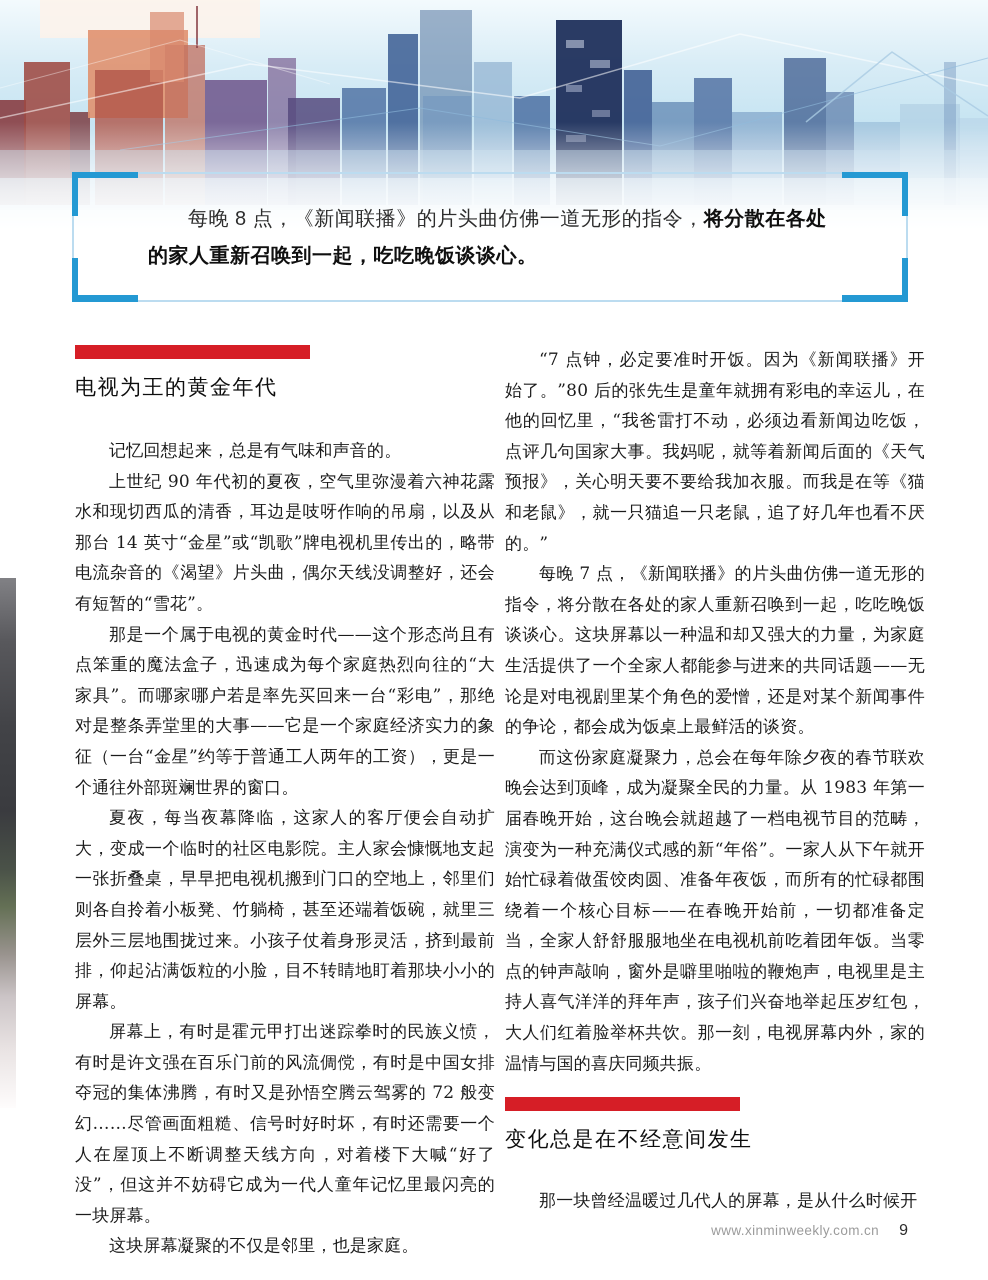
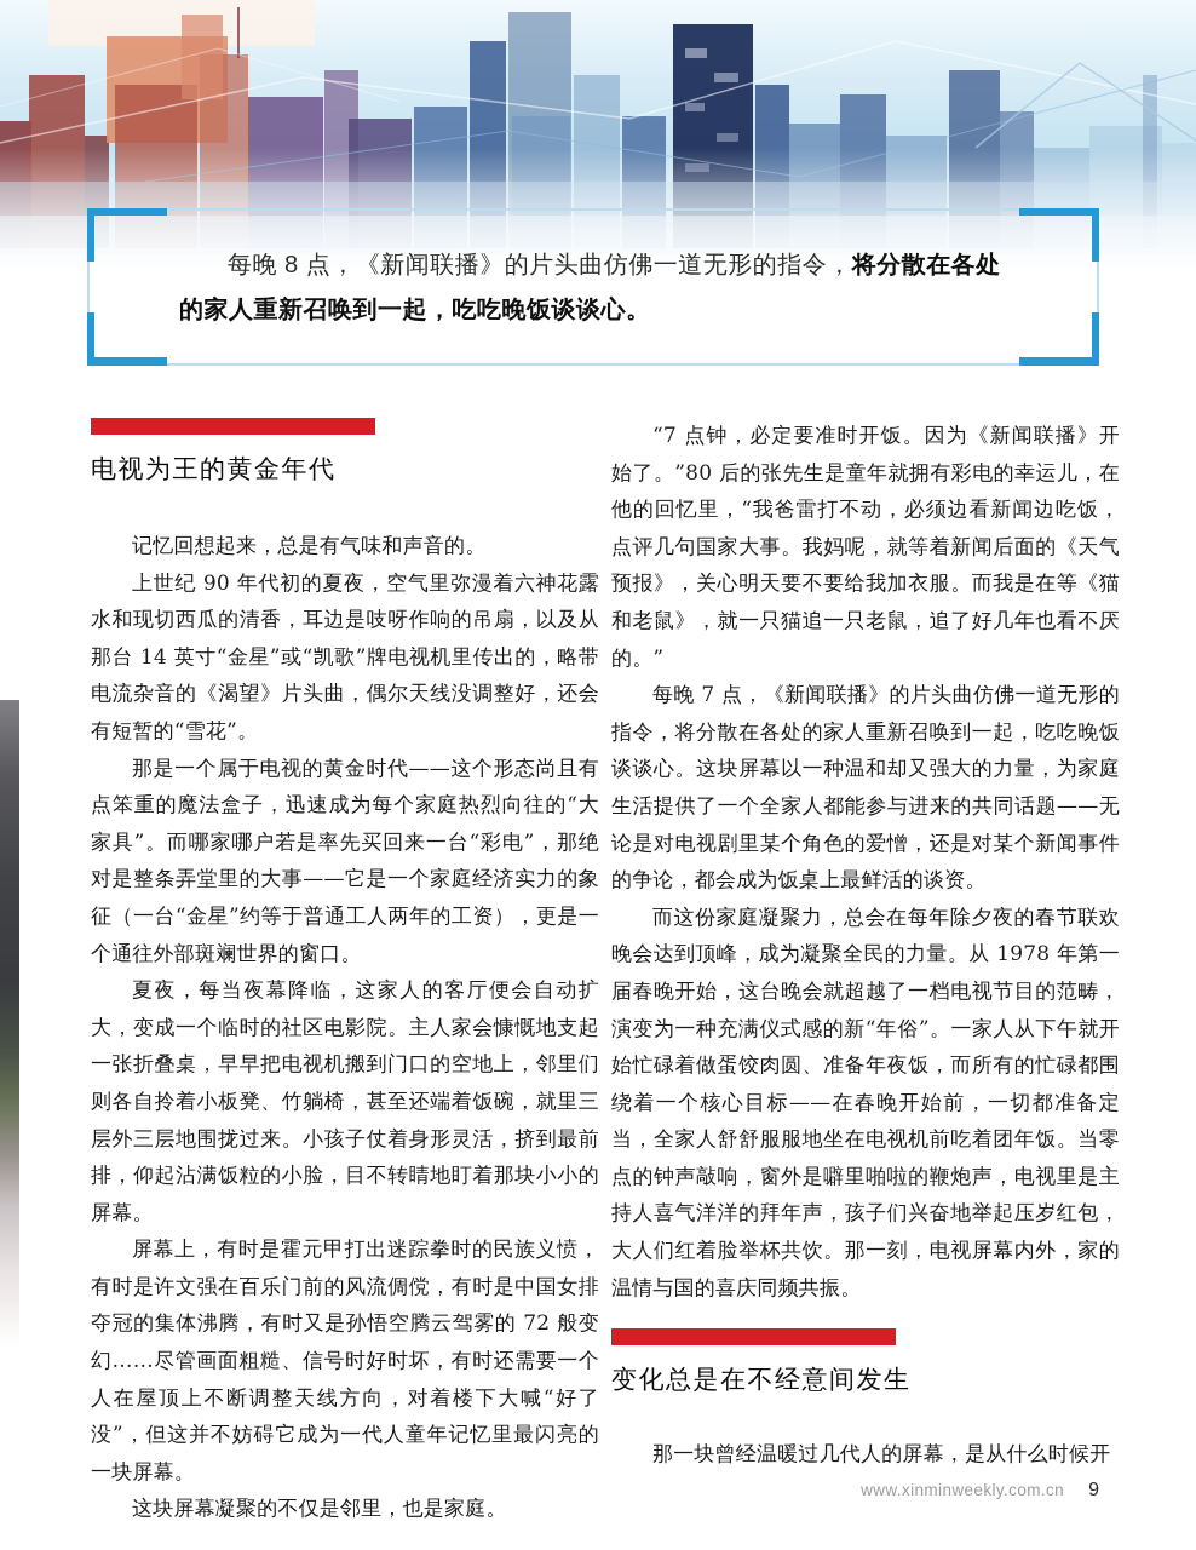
  每晚 8 点，《新闻联播》的片头曲仿佛一道无形的指令，将分散在各处的家人重新召唤到一起，吃吃晚饭谈谈心。
  电视为王的黄金年代
  记忆回想起来，总是有气味和声音的。
  上世纪 90 年代初的夏夜，空气里弥漫着六神花露水和现切西瓜的清香，耳边是吱呀作响的吊扇，以及从那台 14 英寸“金星”或“凯歌”牌电视机里传出的，略带电流杂音的《渴望》片头曲，偶尔天线没调整好，还会有短暂的“雪花”。
  那是一个属于电视的黄金时代——这个形态尚且有点笨重的魔法盒子，迅速成为每个家庭热烈向往的“大家具”。而哪家哪户若是率先买回来一台“彩电”，那绝对是整条弄堂里的大事——它是一个家庭经济实力的象征（一台“金星”约等于普通工人两年的工资），更是一个通往外部斑斓世界的窗口。
  夏夜，每当夜幕降临，这家人的客厅便会自动扩大，变成一个临时的社区电影院。主人家会慷慨地支起一张折叠桌，早早把电视机搬到门口的空地上，邻里们则各自拎着小板凳、竹躺椅，甚至还端着饭碗，就里三层外三层地围拢过来。小孩子仗着身形灵活，挤到最前排，仰起沾满饭粒的小脸，目不转睛地盯着那块小小的屏幕。
  屏幕上，有时是霍元甲打出迷踪拳时的民族义愤，有时是许文强在百乐门前的风流倜傥，有时是中国女排夺冠的集体沸腾，有时又是孙悟空腾云驾雾的 72 般变幻……尽管画面粗糙、信号时好时坏，有时还需要一个人在屋顶上不断调整天线方向，对着楼下大喊“好了没”，但这并不妨碍它成为一代人童年记忆里最闪亮的一块屏幕。
  这块屏幕凝聚的不仅是邻里，也是家庭。
  “7 点钟，必定要准时开饭。因为《新闻联播》开始了。”80 后的张先生是童年就拥有彩电的幸运儿，在他的回忆里，“我爸雷打不动，必须边看新闻边吃饭，点评几句国家大事。我妈呢，就等着新闻后面的《天气预报》，关心明天要不要给我加衣服。而我是在等《猫和老鼠》，就一只猫追一只老鼠，追了好几年也看不厌的。”
  每晚 7 点，《新闻联播》的片头曲仿佛一道无形的指令，将分散在各处的家人重新召唤到一起，吃吃晚饭谈谈心。这块屏幕以一种温和却又强大的力量，为家庭生活提供了一个全家人都能参与进来的共同话题——无论是对电视剧里某个角色的爱憎，还是对某个新闻事件的争论，都会成为饭桌上最鲜活的谈资。
- 而这份家庭凝聚力，总会在每年除夕夜的春节联欢晚会达到顶峰，成为凝聚全民的力量。从 1983 年第一届春晚开始，这台晚会就超越了一档电视节目的范畴，演变为一种充满仪式感的新“年俗”。一家人从下午就开始忙碌着做蛋饺肉圆、准备年夜饭，而所有的忙碌都围绕着一个核心目标——在春晚开始前，一切都准备定当，全家人舒舒服服地坐在电视机前吃着团年饭。当零点的钟声敲响，窗外是噼里啪啦的鞭炮声，电视里是主持人喜气洋洋的拜年声，孩子们兴奋地举起压岁红包，大人们红着脸举杯共饮。那一刻，电视屏幕内外，家的温情与国的喜庆同频共振。
+ 而这份家庭凝聚力，总会在每年除夕夜的春节联欢晚会达到顶峰，成为凝聚全民的力量。从 1978 年第一届春晚开始，这台晚会就超越了一档电视节目的范畴，演变为一种充满仪式感的新“年俗”。一家人从下午就开始忙碌着做蛋饺肉圆、准备年夜饭，而所有的忙碌都围绕着一个核心目标——在春晚开始前，一切都准备定当，全家人舒舒服服地坐在电视机前吃着团年饭。当零点的钟声敲响，窗外是噼里啪啦的鞭炮声，电视里是主持人喜气洋洋的拜年声，孩子们兴奋地举起压岁红包，大人们红着脸举杯共饮。那一刻，电视屏幕内外，家的温情与国的喜庆同频共振。
  变化总是在不经意间发生
  那一块曾经温暖过几代人的屏幕，是从什么时候开
  www.xinminweekly.com.cn
  9
